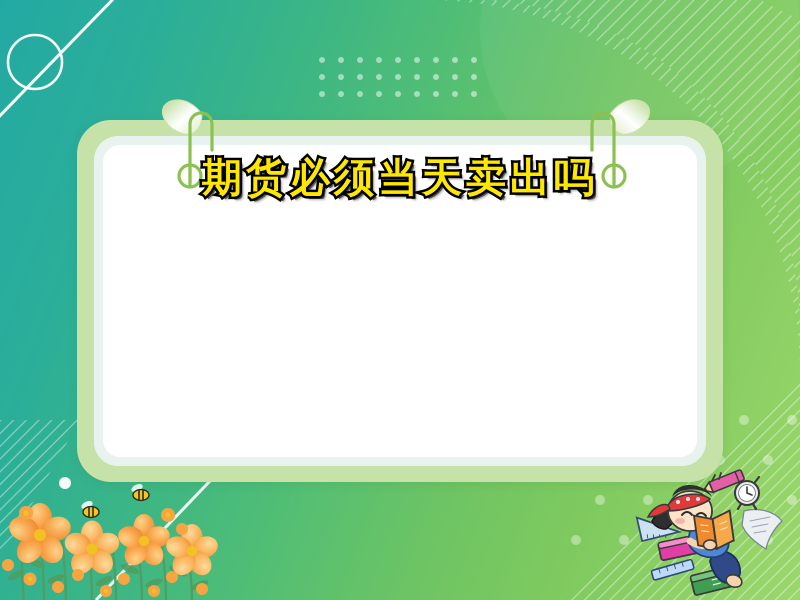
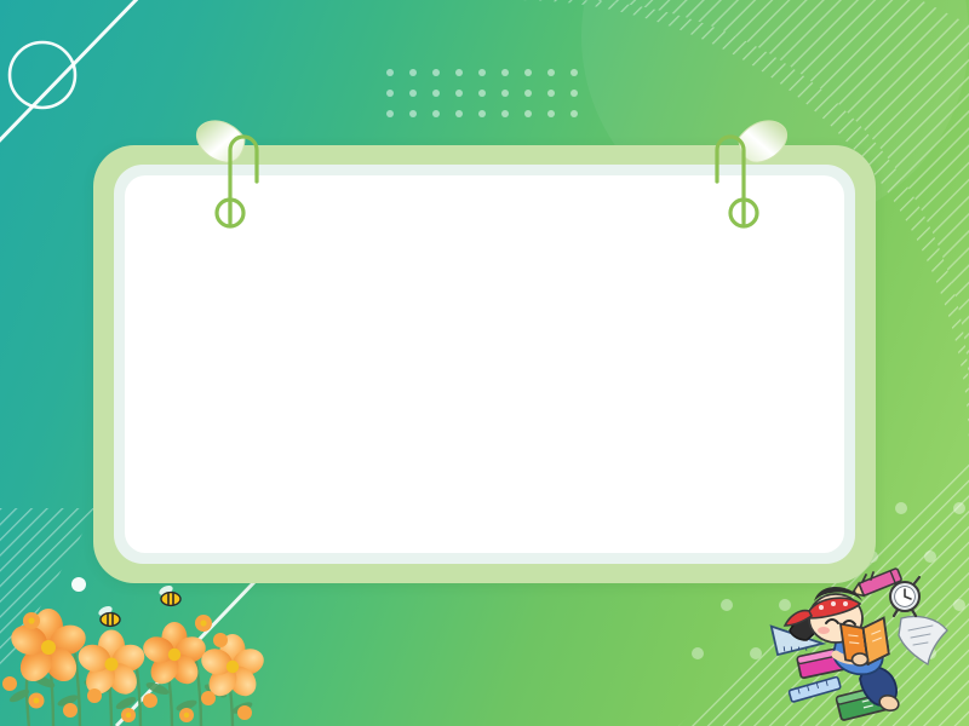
- 期货必须当天卖出吗
